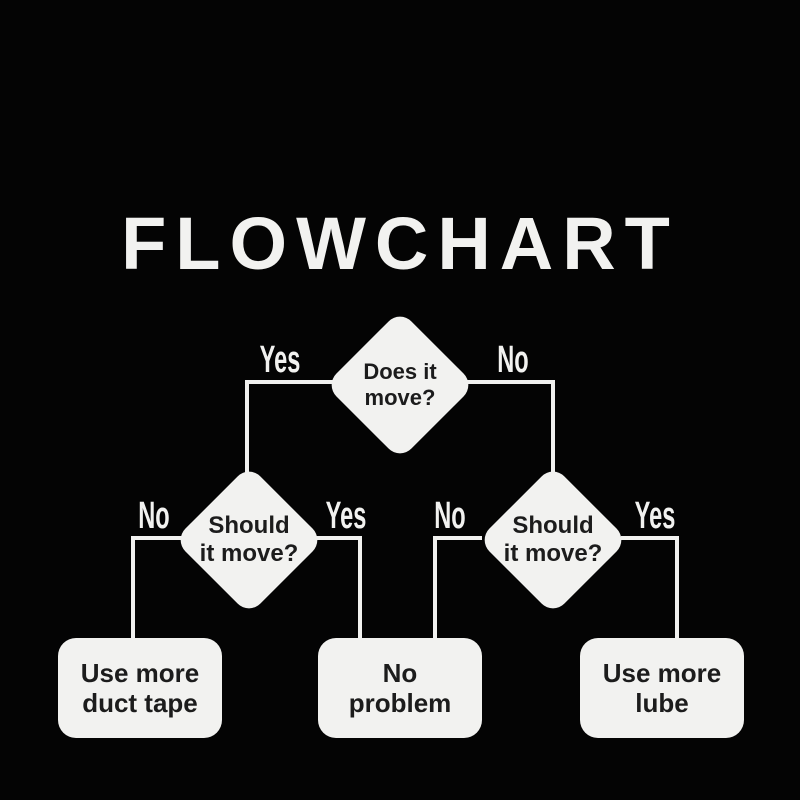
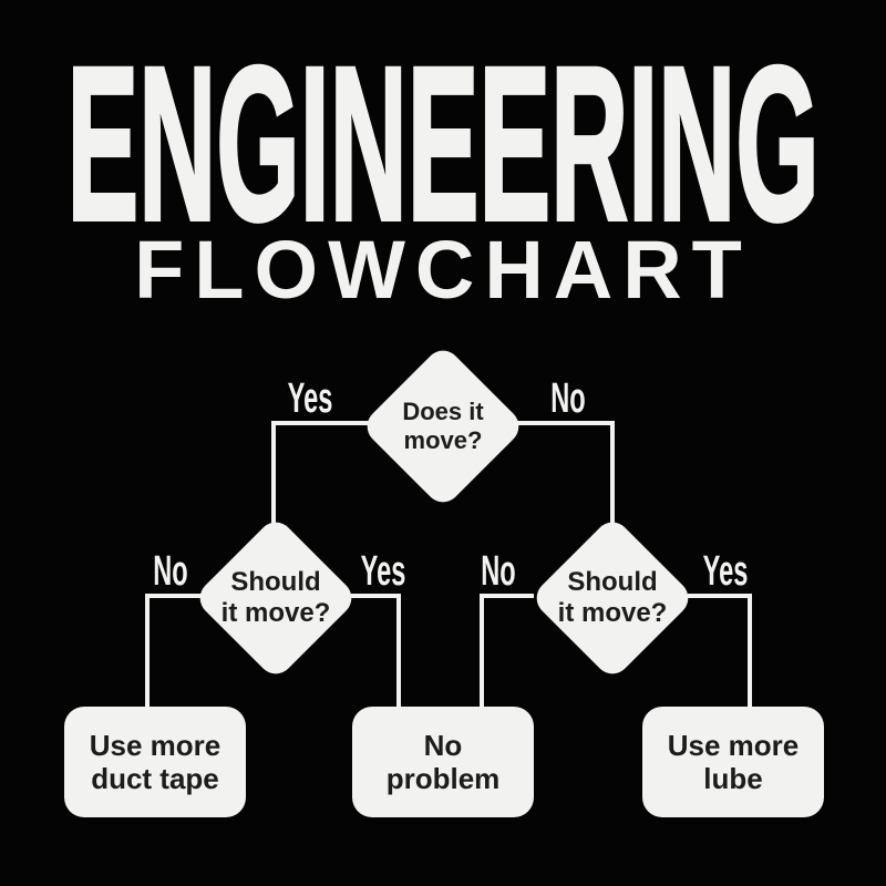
+ ENGINEERING
  FLOWCHART
  Does it
  move?
  Should
  it move?
  Should
  it move?
  Yes
  No
  No
  Yes
  No
  Yes
  Use more
  duct tape
  No
  problem
  Use more
  lube
